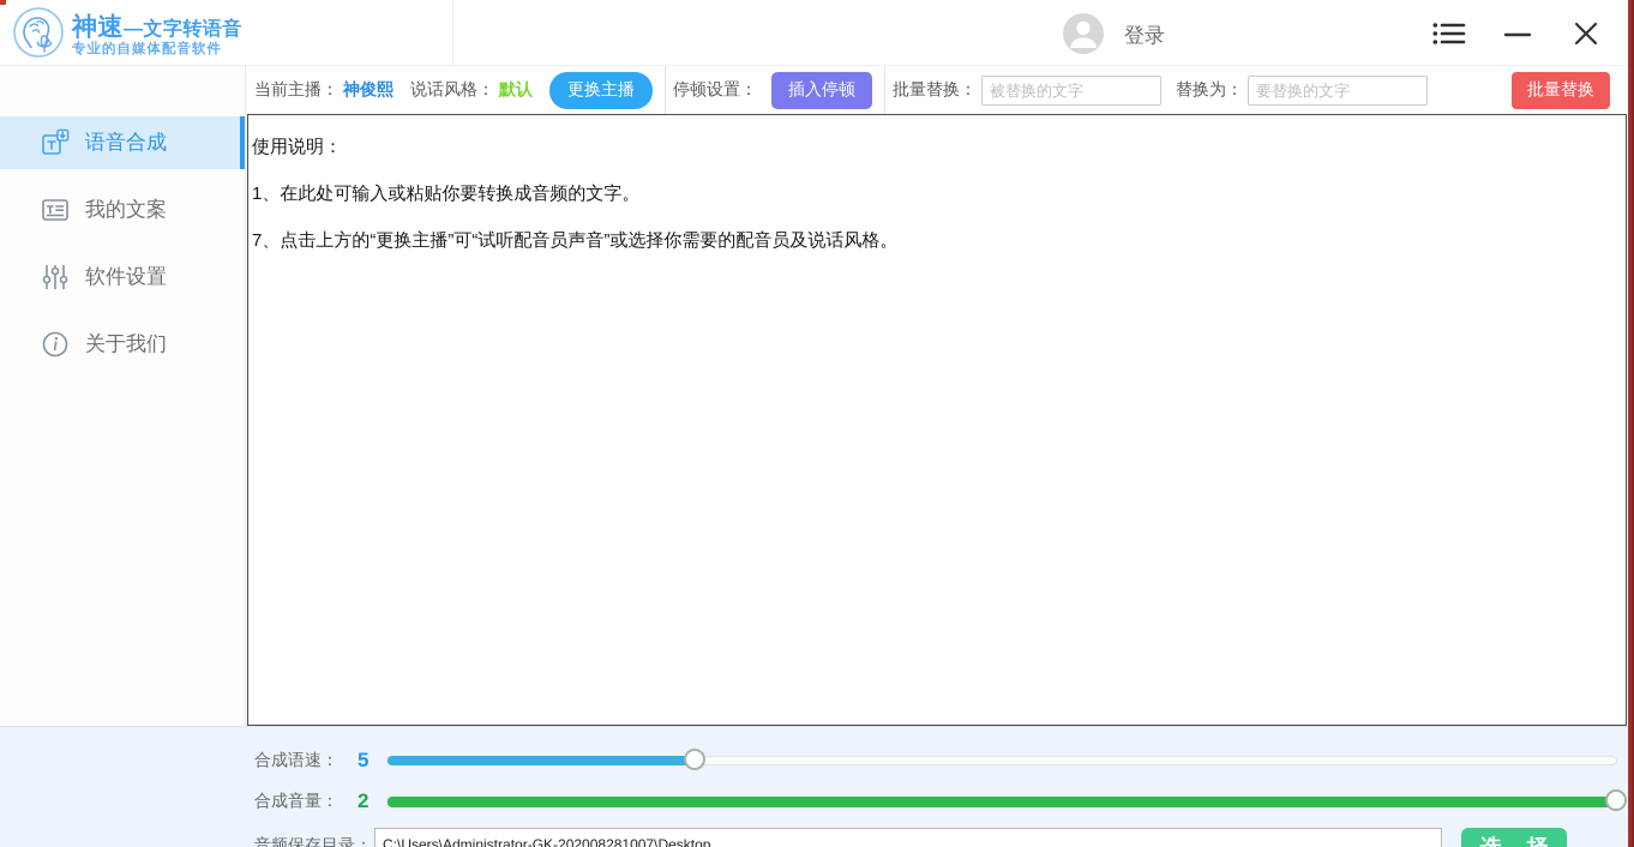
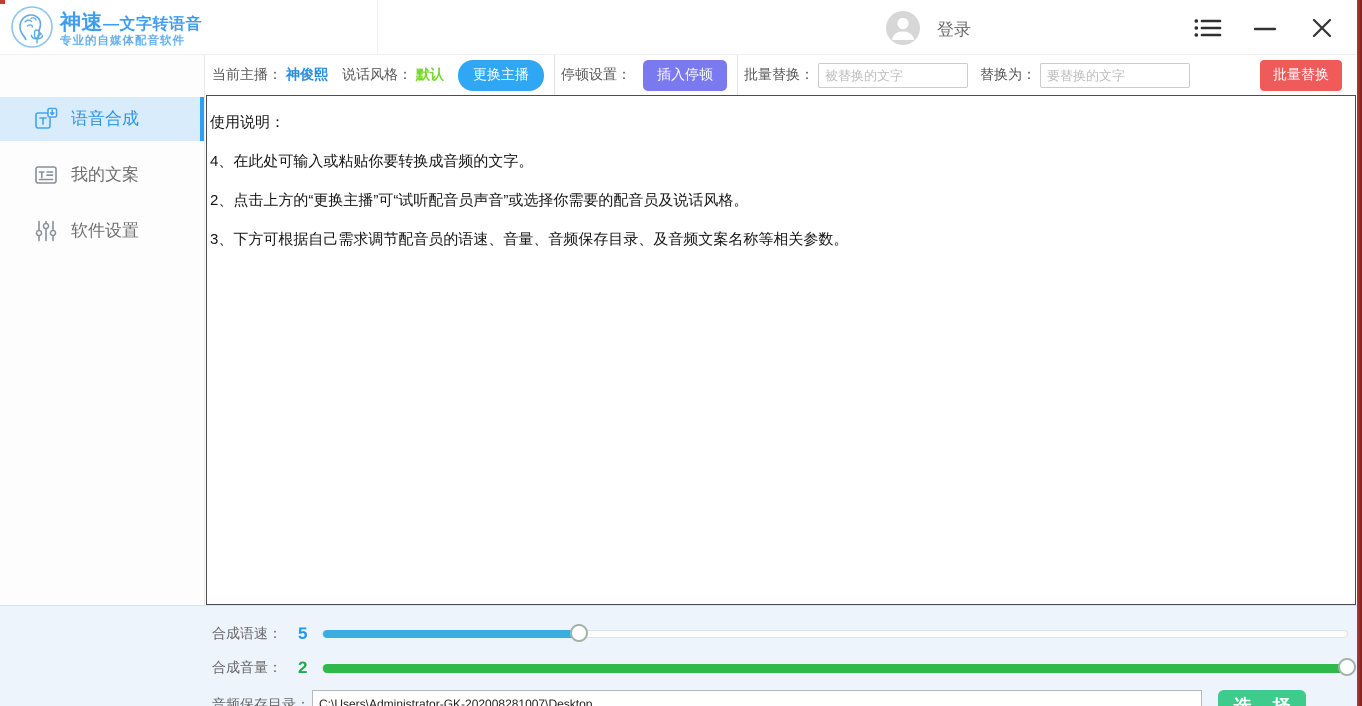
  神速—文字转语音
  专业的自媒体配音软件
  登录
  语音合成
  我的文案
  软件设置
- 关于我们
  当前主播：
  神俊熙
  说话风格：
  默认
  更换主播
  停顿设置：
  插入停顿
  批量替换：
  被替换的文字
  替换为：
  要替换的文字
  批量替换
  使用说明：
- 1、在此处可输入或粘贴你要转换成音频的文字。
+ 4、在此处可输入或粘贴你要转换成音频的文字。
- 7、点击上方的“更换主播”可“试听配音员声音”或选择你需要的配音员及说话风格。
+ 2、点击上方的“更换主播”可“试听配音员声音”或选择你需要的配音员及说话风格。
+ 3、下方可根据自己需求调节配音员的语速、音量、音频保存目录、及音频文案名称等相关参数。
  合成语速：
  5
  合成音量：
  2
  音频保存目录：
  C:\Users\Administrator-GK-202008281007\Desktop
